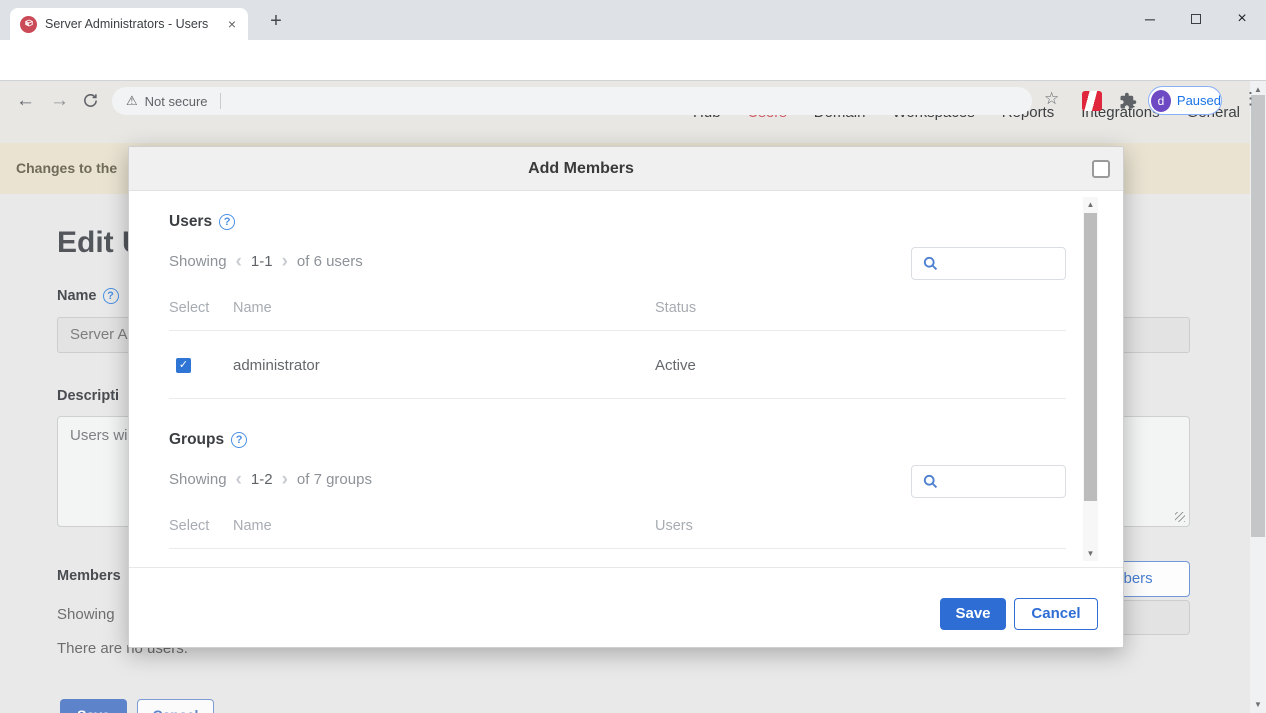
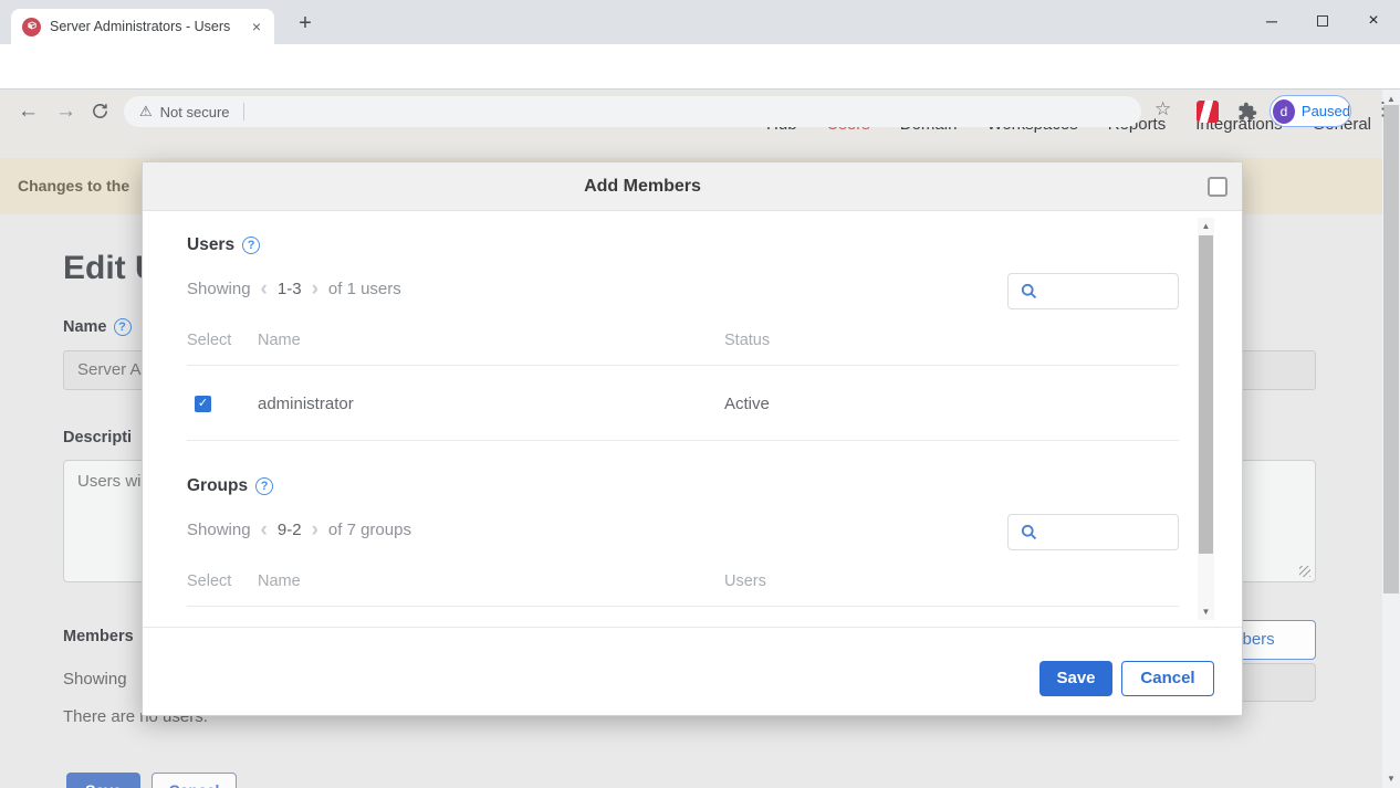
  Server Administrators - Users
  ×
  +
  ─
  ×
  ←
  →
  ⚠
  Not secure
  ☆
  d
  Paused
  ⋮
  Integration
  Changes to the
  Edit
  Name
  ?
  Server A
  Descripti
  Users wi
  Members
  Showing
  There are no users.
  Add Members
  Users
  ?
  Showing
  ‹
- 1-1
+ 1-3
  ›
- of 6 users
+ of 1 users
  Select
  Name
  Status
  ✓
  administrator
  Active
  Groups
  ?
  Showing
  ‹
- 1-2
+ 9-2
  ›
  of 7 groups
  Select
  Name
  Users
  ▲
  ▼
  Save
  Cancel
  ▲
  ▼
